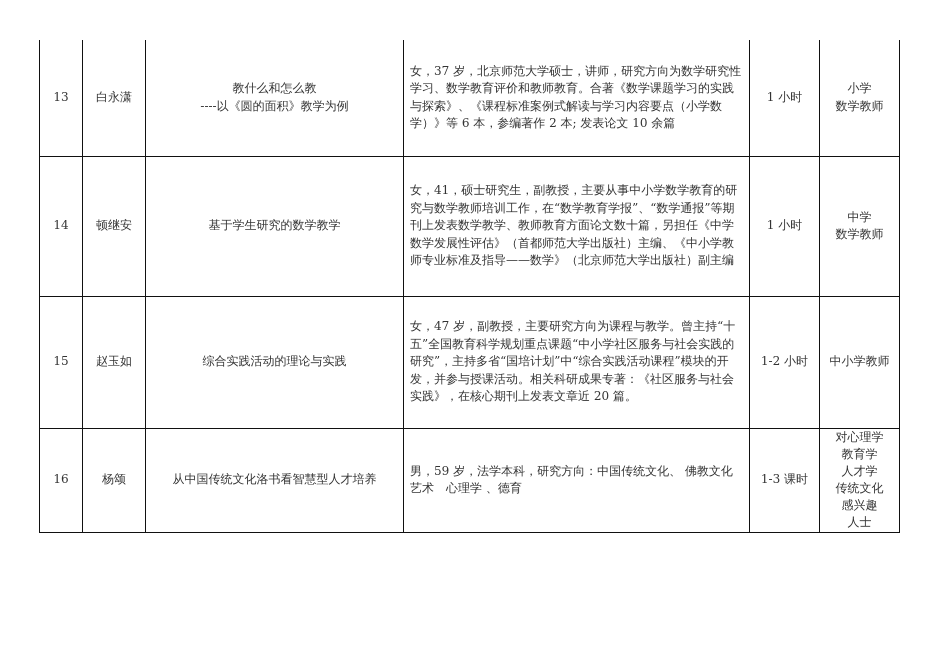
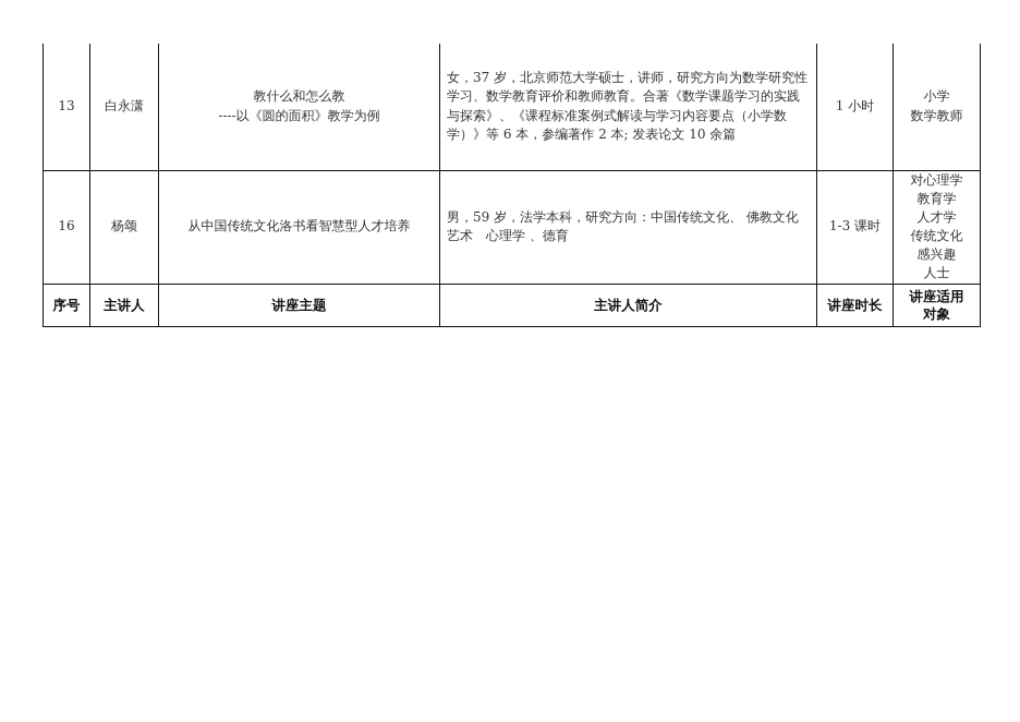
  13	白永潇	教什么和怎么教 ----以《圆的面积》教学为例	女，37 岁，北京师范大学硕士，讲师，研究方向为数学研究性学习、数学教育评价和教师教育。合著《数学课题学习的实践与探索》、《课程标准案例式解读与学习内容要点（小学数学）》等 6 本，参编著作 2 本; 发表论文 10 余篇	1 小时	小学 数学教师
- 14	顿继安	基于学生研究的数学教学	女，41，硕士研究生，副教授，主要从事中小学数学教育的研究与数学教师培训工作，在“数学教育学报”、“数学通报”等期刊上发表数学教学、教师教育方面论文数十篇，另担任《中学数学发展性评估》（首都师范大学出版社）主编、《中小学教师专业标准及指导——数学》（北京师范大学出版社）副主编	1 小时	中学 数学教师
- 15	赵玉如	综合实践活动的理论与实践	女，47 岁，副教授，主要研究方向为课程与教学。曾主持“十五”全国教育科学规划重点课题“中小学社区服务与社会实践的研究”，主持多省“国培计划”中“综合实践活动课程”模块的开发，并参与授课活动。相关科研成果专著：《社区服务与社会实践》，在核心期刊上发表文章近 20 篇。	1-2 小时	中小学教师
  16	杨颂	从中国传统文化洛书看智慧型人才培养	男，59 岁，法学本科，研究方向：中国传统文化、 佛教文化艺术 心理学 、德育	1-3 课时	对心理学 教育学 人才学 传统文化 感兴趣 人士
+ 序号	主讲人	讲座主题	主讲人简介	讲座时长	讲座适用 对象
